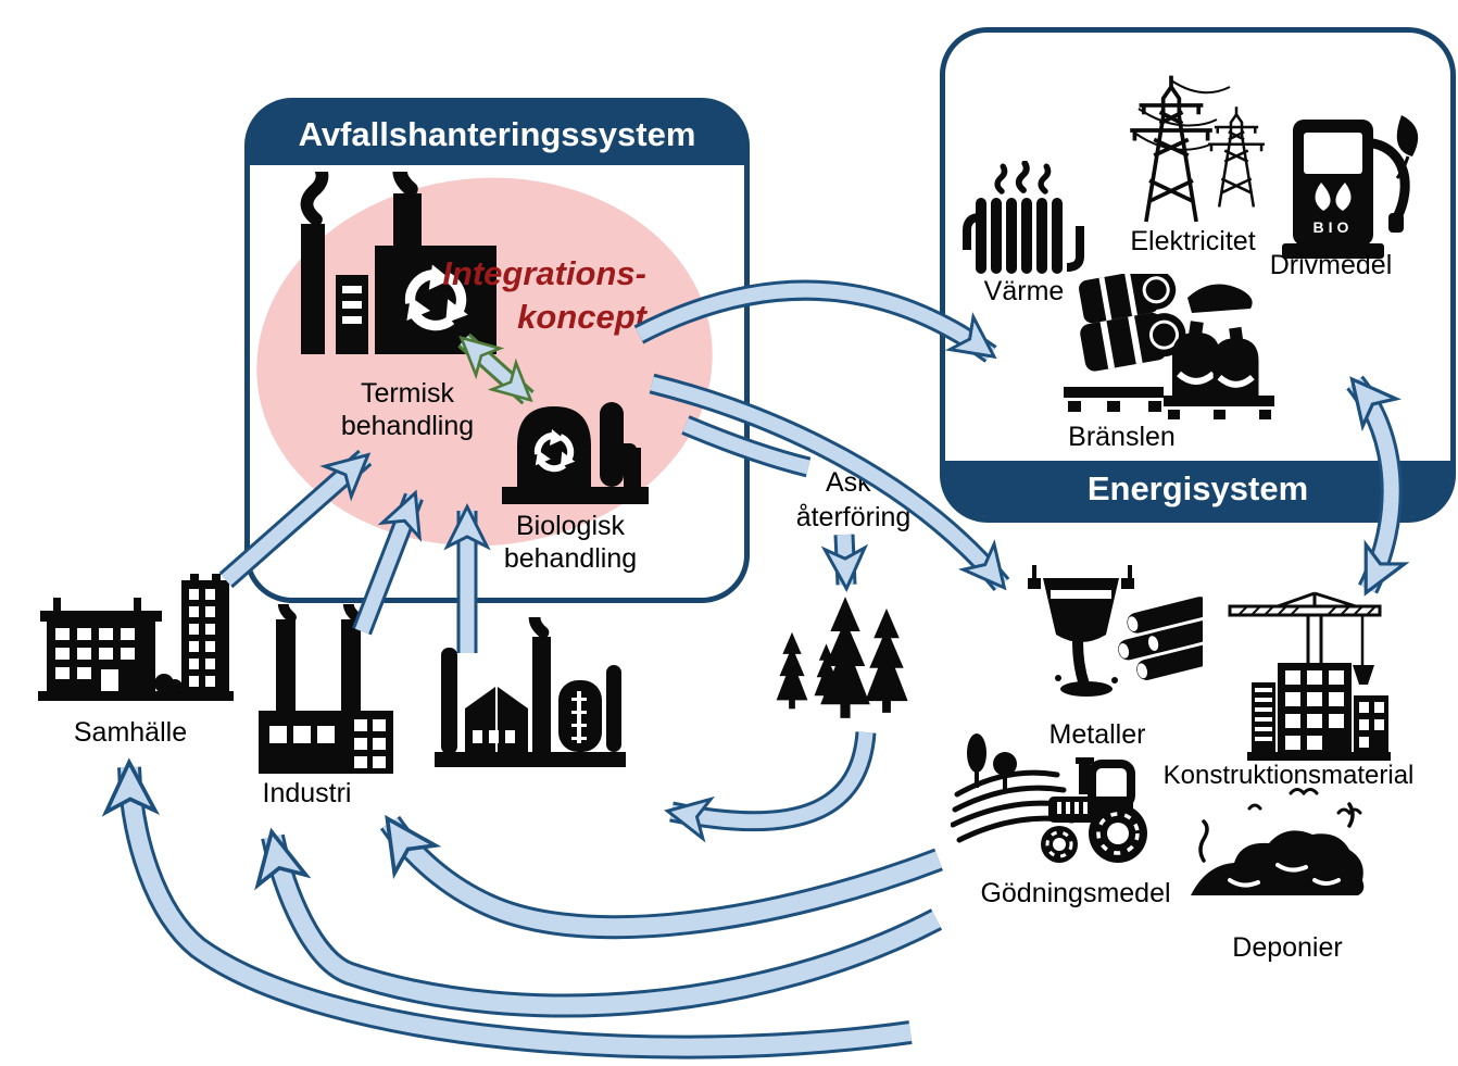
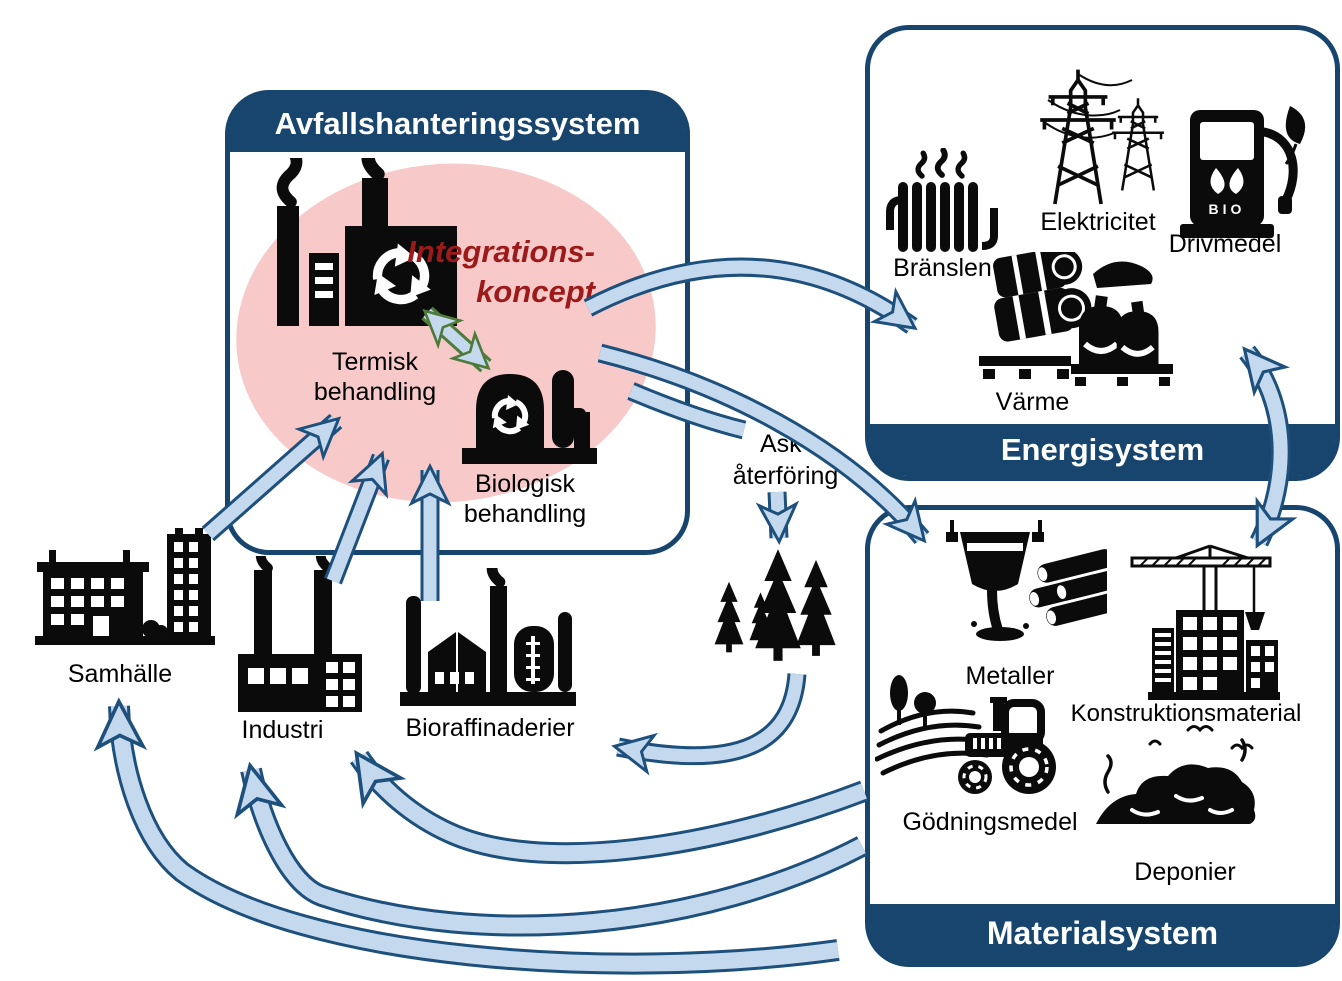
  Avfallshanteringssystem
  Energisystem
+ Materialsystem
  BIO
  Termisk
  behandling
  Biologisk
  behandling
  Integrations-
  koncept
- Värme
+ Bränslen
  Elektricitet
  Drivmedel
- Bränslen
+ Värme
  Metaller
  Konstruktionsmaterial
  Gödningsmedel
  Deponier
  Samhälle
  Industri
+ Bioraffinaderier
  Ask
  återföring
